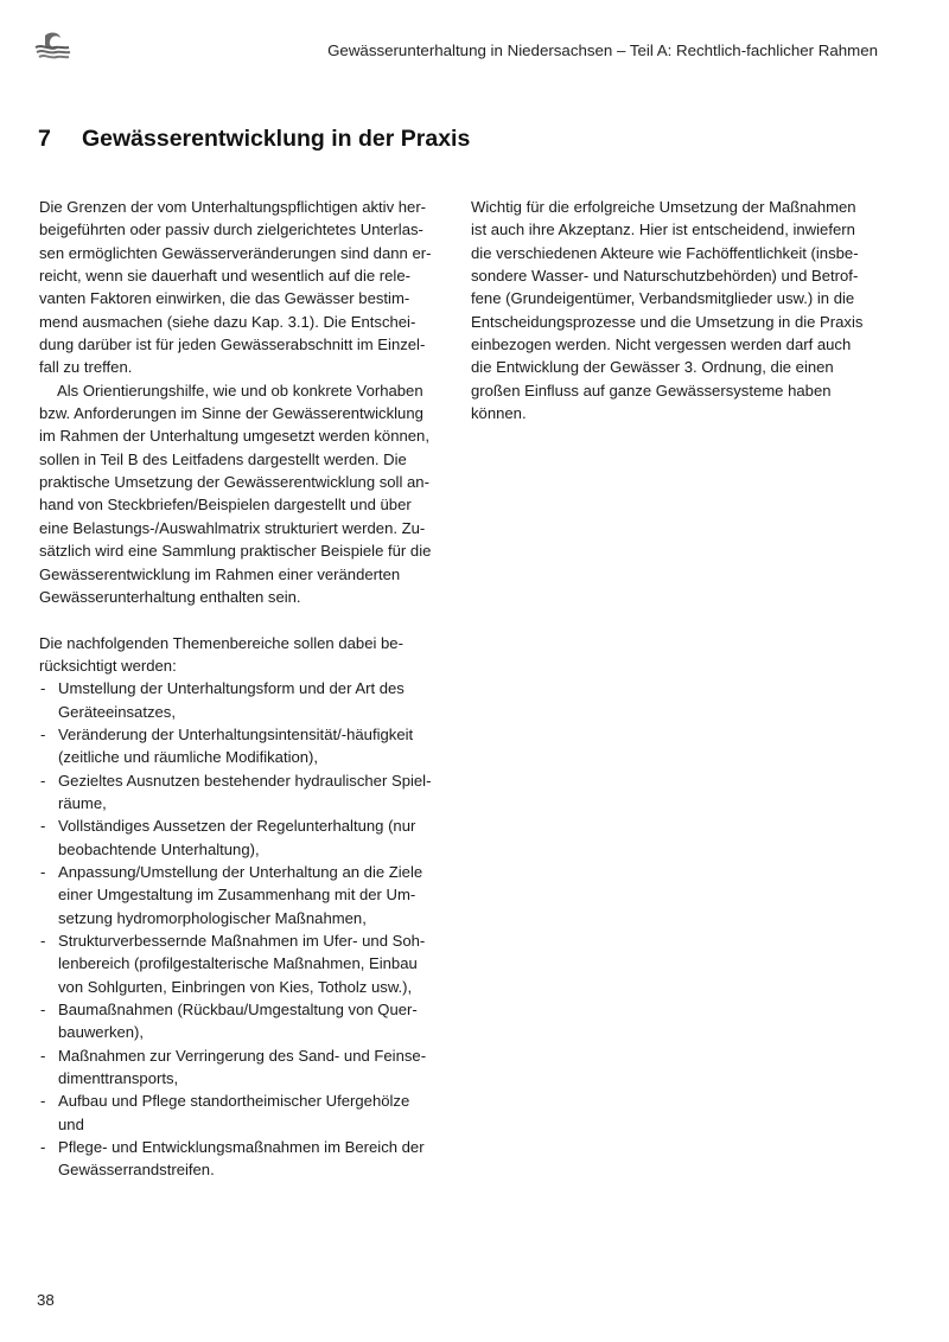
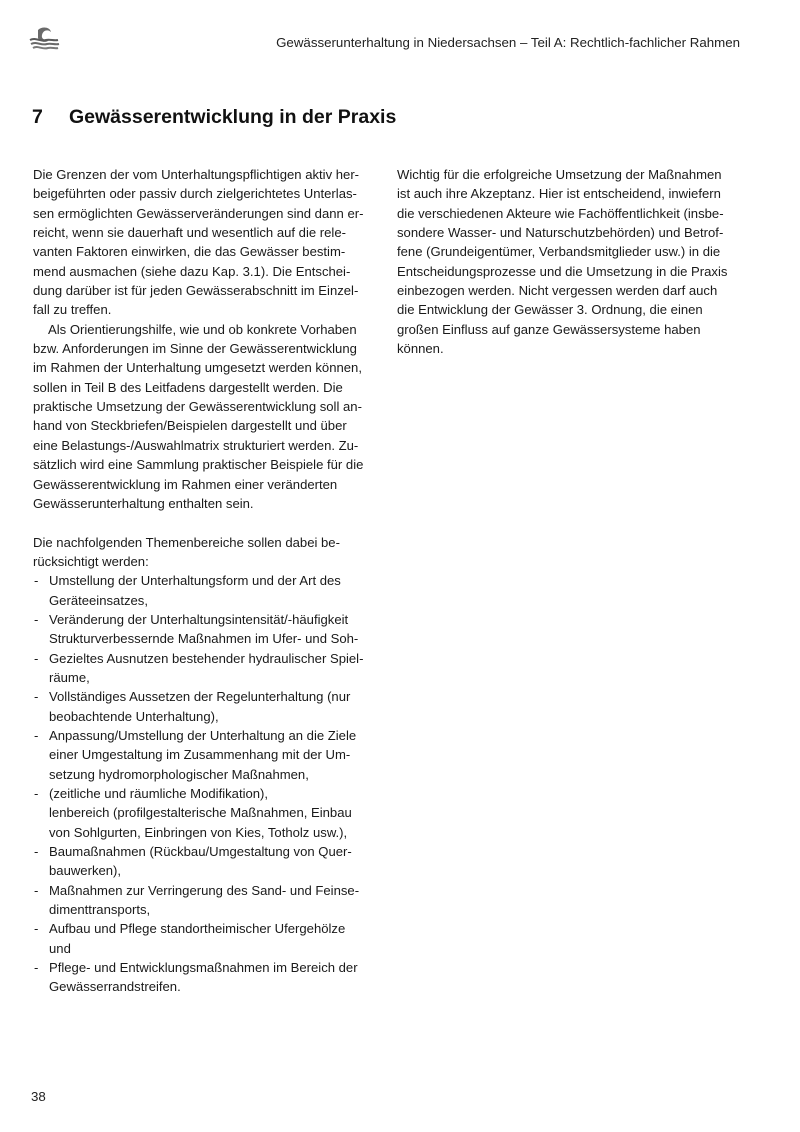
  Gewässerunterhaltung in Niedersachsen – Teil A: Rechtlich-fachlicher Rahmen
  7 Gewässerentwicklung in der Praxis
  Die Grenzen der vom Unterhaltungspflichtigen aktiv her-
  beigeführten oder passiv durch zielgerichtetes Unterlas-
  sen ermöglichten Gewässerveränderungen sind dann er-
  reicht, wenn sie dauerhaft und wesentlich auf die rele-
  vanten Faktoren einwirken, die das Gewässer bestim-
  mend ausmachen (siehe dazu Kap. 3.1). Die Entschei-
  dung darüber ist für jeden Gewässerabschnitt im Einzel-
  fall zu treffen.
  Als Orientierungshilfe, wie und ob konkrete Vorhaben
  bzw. Anforderungen im Sinne der Gewässerentwicklung
  im Rahmen der Unterhaltung umgesetzt werden können,
  sollen in Teil B des Leitfadens dargestellt werden. Die
  praktische Umsetzung der Gewässerentwicklung soll an-
  hand von Steckbriefen/Beispielen dargestellt und über
  eine Belastungs-/Auswahlmatrix strukturiert werden. Zu-
  sätzlich wird eine Sammlung praktischer Beispiele für die
  Gewässerentwicklung im Rahmen einer veränderten
  Gewässerunterhaltung enthalten sein.
  Die nachfolgenden Themenbereiche sollen dabei be-
  rücksichtigt werden:
  -
  Umstellung der Unterhaltungsform und der Art des
  Geräteeinsatzes,
  -
  Veränderung der Unterhaltungsintensität/-häufigkeit
- (zeitliche und räumliche Modifikation),
+ Strukturverbessernde Maßnahmen im Ufer- und Soh-
  -
  Gezieltes Ausnutzen bestehender hydraulischer Spiel-
  räume,
  -
  Vollständiges Aussetzen der Regelunterhaltung (nur
  beobachtende Unterhaltung),
  -
  Anpassung/Umstellung der Unterhaltung an die Ziele
  einer Umgestaltung im Zusammenhang mit der Um-
  setzung hydromorphologischer Maßnahmen,
  -
- Strukturverbessernde Maßnahmen im Ufer- und Soh-
+ (zeitliche und räumliche Modifikation),
  lenbereich (profilgestalterische Maßnahmen, Einbau
  von Sohlgurten, Einbringen von Kies, Totholz usw.),
  -
  Baumaßnahmen (Rückbau/Umgestaltung von Quer-
  bauwerken),
  -
  Maßnahmen zur Verringerung des Sand- und Feinse-
  dimenttransports,
  -
  Aufbau und Pflege standortheimischer Ufergehölze
  und
  -
  Pflege- und Entwicklungsmaßnahmen im Bereich der
  Gewässerrandstreifen.
  Wichtig für die erfolgreiche Umsetzung der Maßnahmen
  ist auch ihre Akzeptanz. Hier ist entscheidend, inwiefern
  die verschiedenen Akteure wie Fachöffentlichkeit (insbe-
  sondere Wasser- und Naturschutzbehörden) und Betrof-
  fene (Grundeigentümer, Verbandsmitglieder usw.) in die
  Entscheidungsprozesse und die Umsetzung in die Praxis
  einbezogen werden. Nicht vergessen werden darf auch
  die Entwicklung der Gewässer 3. Ordnung, die einen
  großen Einfluss auf ganze Gewässersysteme haben
  können.
  38
